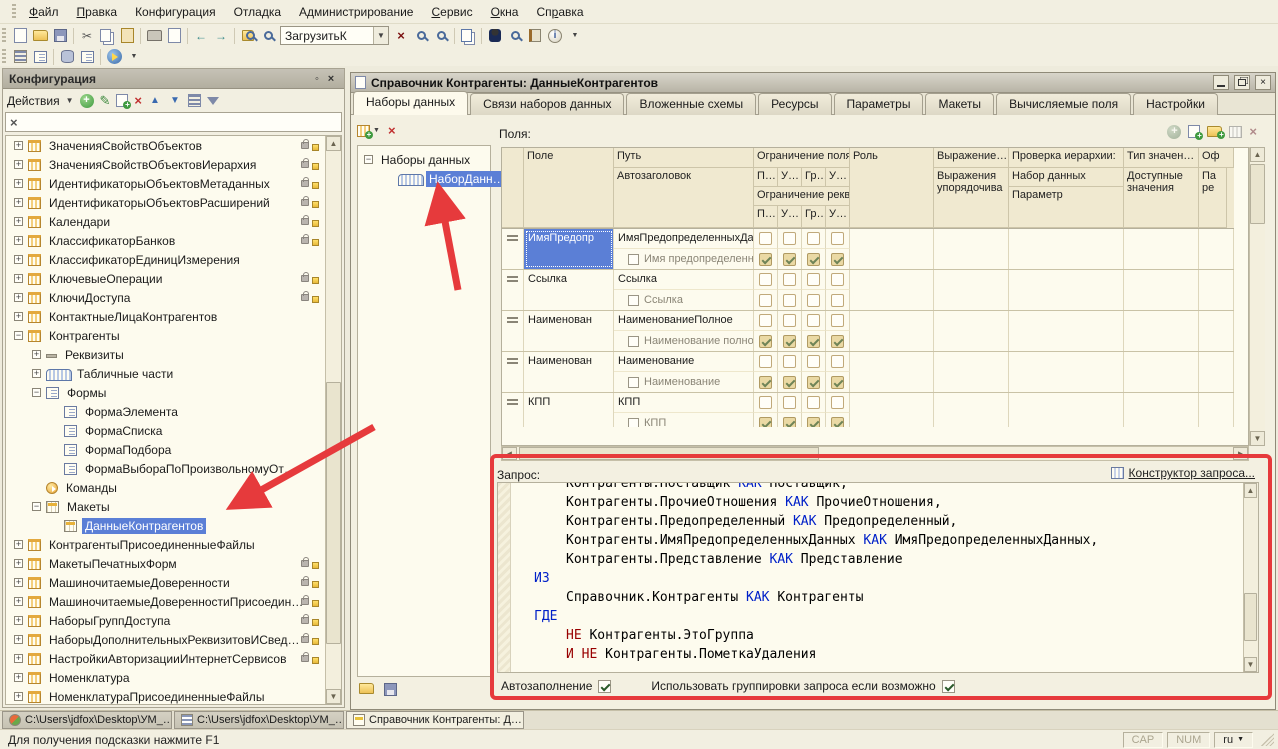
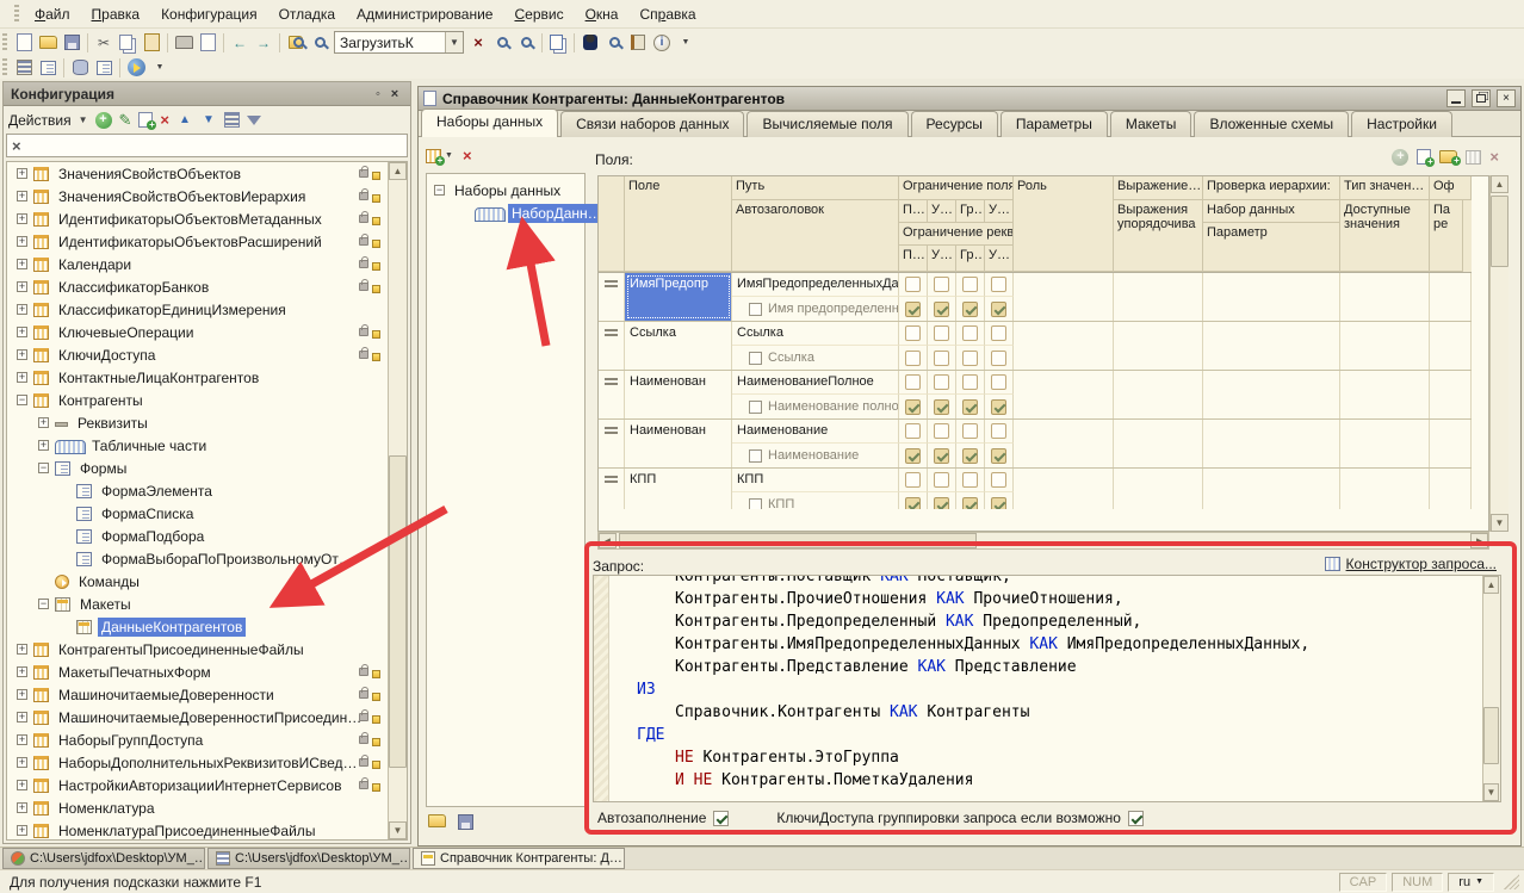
  Файл
  Правка
  Конфигурация
  Отладка
  Администрирование
  Сервис
  Окна
  Справка
  ✂
  ←
  →
  ЗагрузитьК
  ▼
  ×
  i
  Конфигурация
  ◦
  ×
  Действия
  ▼
  +
  ✎
  +
  ×
  ▲
  ▼
  ×
  +
  ЗначенияСвойствОбъектов
  +
  ЗначенияСвойствОбъектовИерархия
  +
  ИдентификаторыОбъектовМетаданных
  +
  ИдентификаторыОбъектовРасширений
  +
  Календари
  +
  КлассификаторБанков
  +
  КлассификаторЕдиницИзмерения
  +
  КлючевыеОперации
  +
  КлючиДоступа
  +
  КонтактныеЛицаКонтрагентов
  −
  Контрагенты
  +
  Реквизиты
  +
  Табличные части
  −
  Формы
  ФормаЭлемента
  ФормаСписка
  ФормаПодбора
  ФормаВыбораПоПроизвольномуОт…
  Команды
  −
  Макеты
  ДанныеКонтрагентов
  +
  КонтрагентыПрисоединенныеФайлы
  +
  МакетыПечатныхФорм
  +
  МашиночитаемыеДоверенности
  +
  МашиночитаемыеДоверенностиПрисоедин…
  +
  НаборыГруппДоступа
  +
  НаборыДополнительныхРеквизитовИСвед…
  +
  НастройкиАвторизацииИнтернетСервисов
  +
  Номенклатура
  +
  НоменклатураПрисоединенныеФайлы
  ▲
  ▼
  Справочник Контрагенты: ДанныеКонтрагентов
  ×
  Наборы данных
  Связи наборов данных
- Вложенные схемы
+ Вычисляемые поля
  Ресурсы
  Параметры
  Макеты
- Вычисляемые поля
+ Вложенные схемы
  Настройки
  +
  ×
  −
  Наборы данных
  НаборДанн…
  Поля:
  +
  +
  +
  ×
  Поле
  Путь
  Автозаголовок
  Ограничение поля
  П…
  У…
  Гр…
  У…
  Ограничение рекв
  П…
  У…
  Гр…
  У…
  Роль
  Выражение…
  Выражения упорядочива
  Проверка иерархии:
  Набор данных
  Параметр
  Тип значен…
  Доступные значения
  Оф
  Па ре
  ИмяПредопр
  ИмяПредопределенныхДа
  Имя предопределенн
  Ссылка
  Ссылка
  Ссылка
  Наименован
  НаименованиеПолное
  Наименование полно
  Наименован
  Наименование
  Наименование
  КПП
  КПП
  КПП
  ▲
  ▼
  ◄
  ►
  Запрос:
  Конструктор запроса...
  Контрагенты.Поставщик КАК Поставщик,
  Контрагенты.ПрочиеОтношения КАК ПрочиеОтношения,
  Контрагенты.Предопределенный КАК Предопределенный,
  Контрагенты.ИмяПредопределенныхДанных КАК ИмяПредопределенныхДанных,
  Контрагенты.Представление КАК Представление
  ИЗ
  Справочник.Контрагенты КАК Контрагенты
  ГДЕ
  НЕ Контрагенты.ЭтоГруппа
  И НЕ Контрагенты.ПометкаУдаления
  ▲
  ▼
  Автозаполнение
- Использовать группировки запроса если возможно
+ КлючиДоступа группировки запроса если возможно
  C:\Users\jdfox\Desktop\УМ_…
  C:\Users\jdfox\Desktop\УМ_…
  Справочник Контрагенты: Д…
  Для получения подсказки нажмите F1
  CAP
  NUM
  ru
